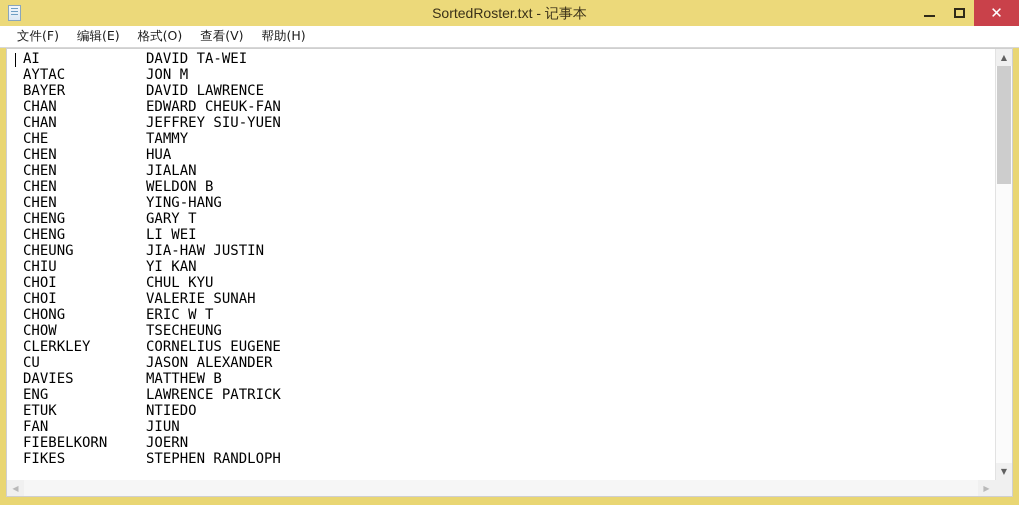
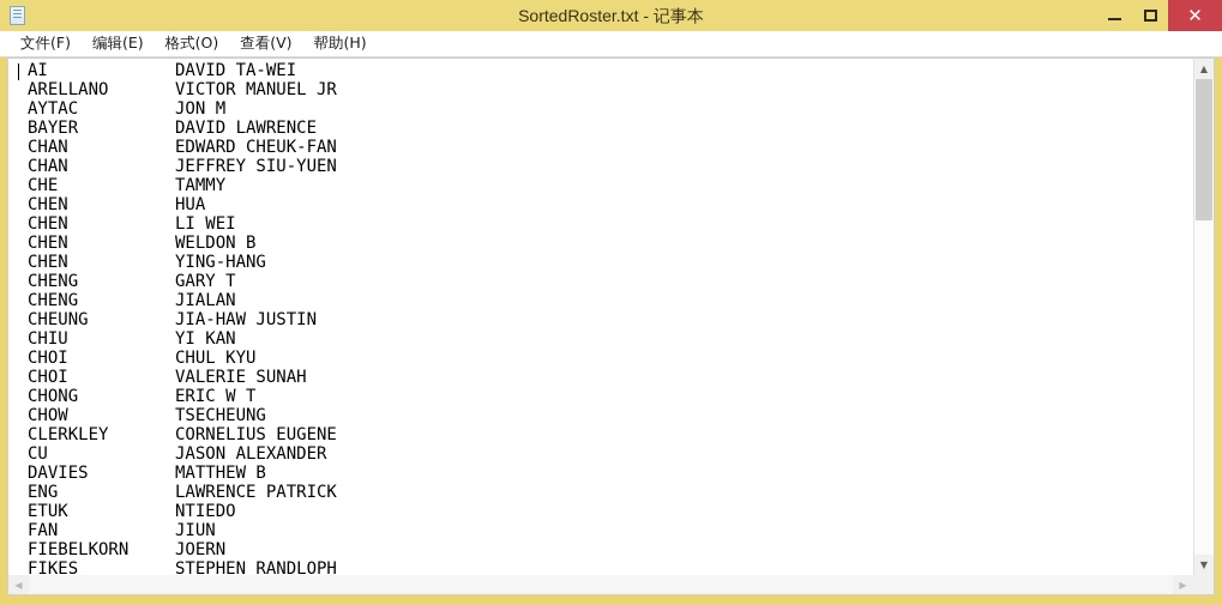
  SortedRoster.txt - 记事本
  ✕
  文件(F)
  编辑(E)
  格式(O)
  查看(V)
  帮助(H)
  AI
  DAVID TA-WEI
+ ARELLANO
+ VICTOR MANUEL JR
  AYTAC
  JON M
  BAYER
  DAVID LAWRENCE
  CHAN
  EDWARD CHEUK-FAN
  CHAN
  JEFFREY SIU-YUEN
  CHE
  TAMMY
  CHEN
  HUA
  CHEN
- JIALAN
+ LI WEI
  CHEN
  WELDON B
  CHEN
  YING-HANG
  CHENG
  GARY T
  CHENG
- LI WEI
+ JIALAN
  CHEUNG
  JIA-HAW JUSTIN
  CHIU
  YI KAN
  CHOI
  CHUL KYU
  CHOI
  VALERIE SUNAH
  CHONG
  ERIC W T
  CHOW
  TSECHEUNG
  CLERKLEY
  CORNELIUS EUGENE
  CU
  JASON ALEXANDER
  DAVIES
  MATTHEW B
  ENG
  LAWRENCE PATRICK
  ETUK
  NTIEDO
  FAN
  JIUN
  FIEBELKORN
  JOERN
  FIKES
  STEPHEN RANDLOPH
  ▲
  ▼
  ◀
  ▶
